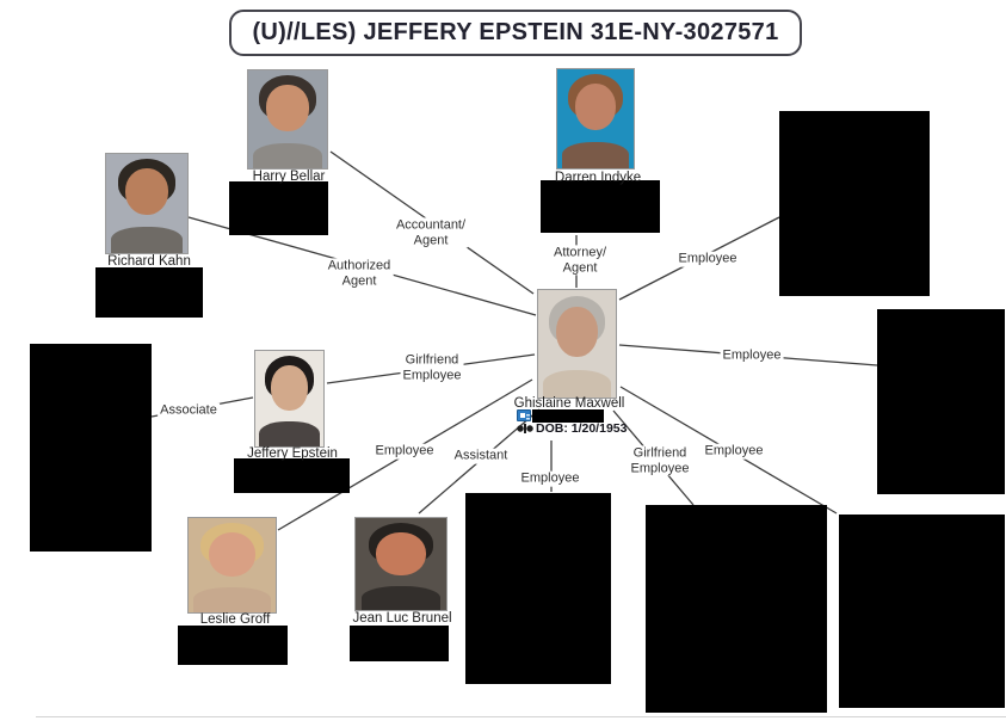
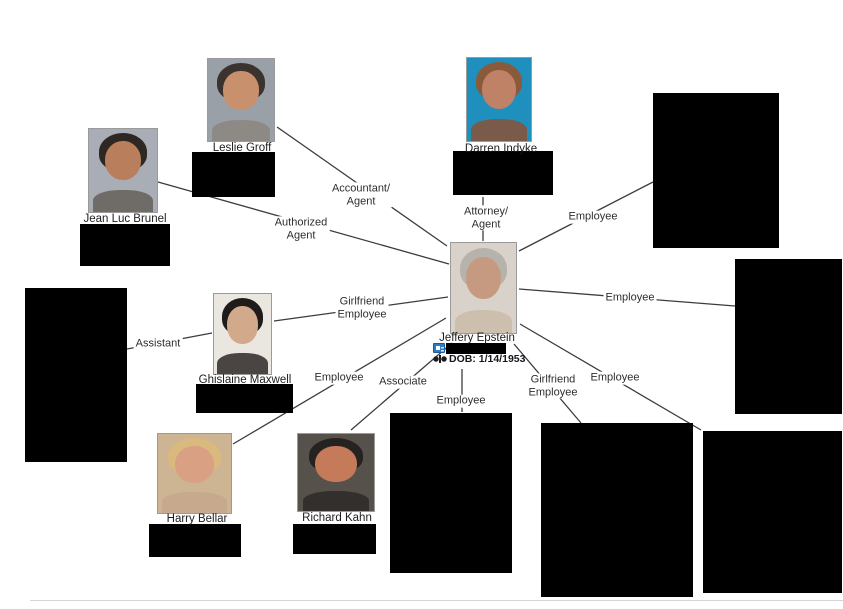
- (U)//LES) JEFFERY EPSTEIN 31E-NY-3027571
- Harry Bellar
+ Leslie Groff
- Richard Kahn
+ Jean Luc Brunel
  Darren Indyke
- Ghislaine Maxwell
+ Jeffery Epstein
- DOB: 1/20/1953
+ DOB: 1/14/1953
- Jeffery Epstein
+ Ghislaine Maxwell
- Leslie Groff
+ Harry Bellar
- Jean Luc Brunel
+ Richard Kahn
  Accountant/
  Agent
  Authorized
  Agent
  Attorney/
  Agent
  Employee
  Employee
- Associate
+ Assistant
  Girlfriend
  Employee
  Employee
- Assistant
+ Associate
  Employee
  Girlfriend
  Employee
  Employee
